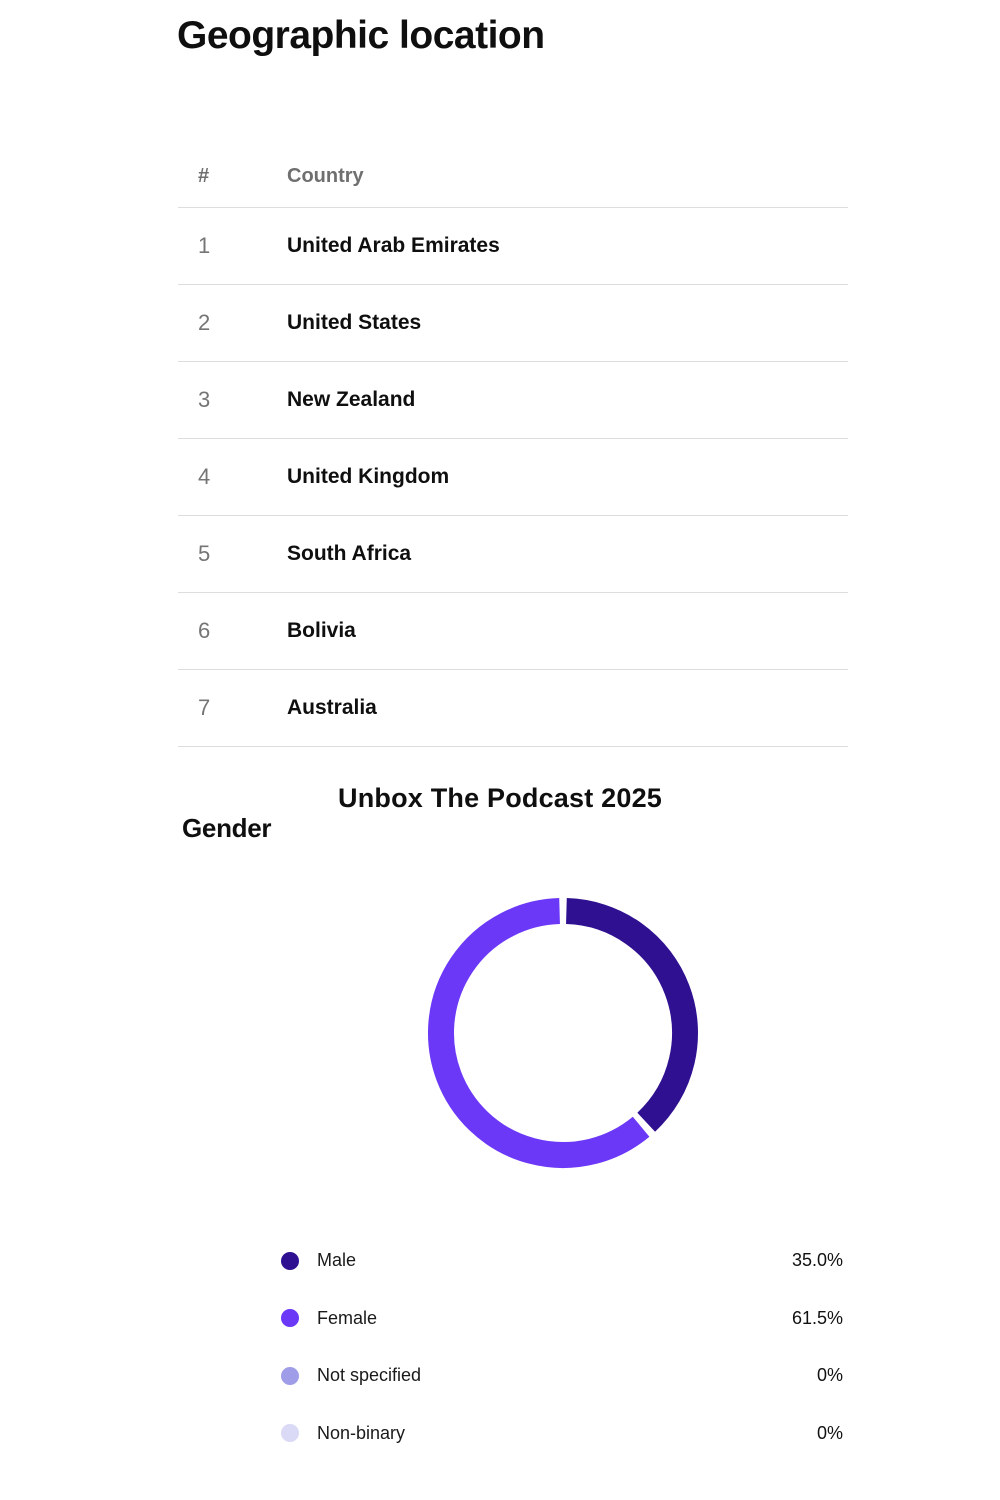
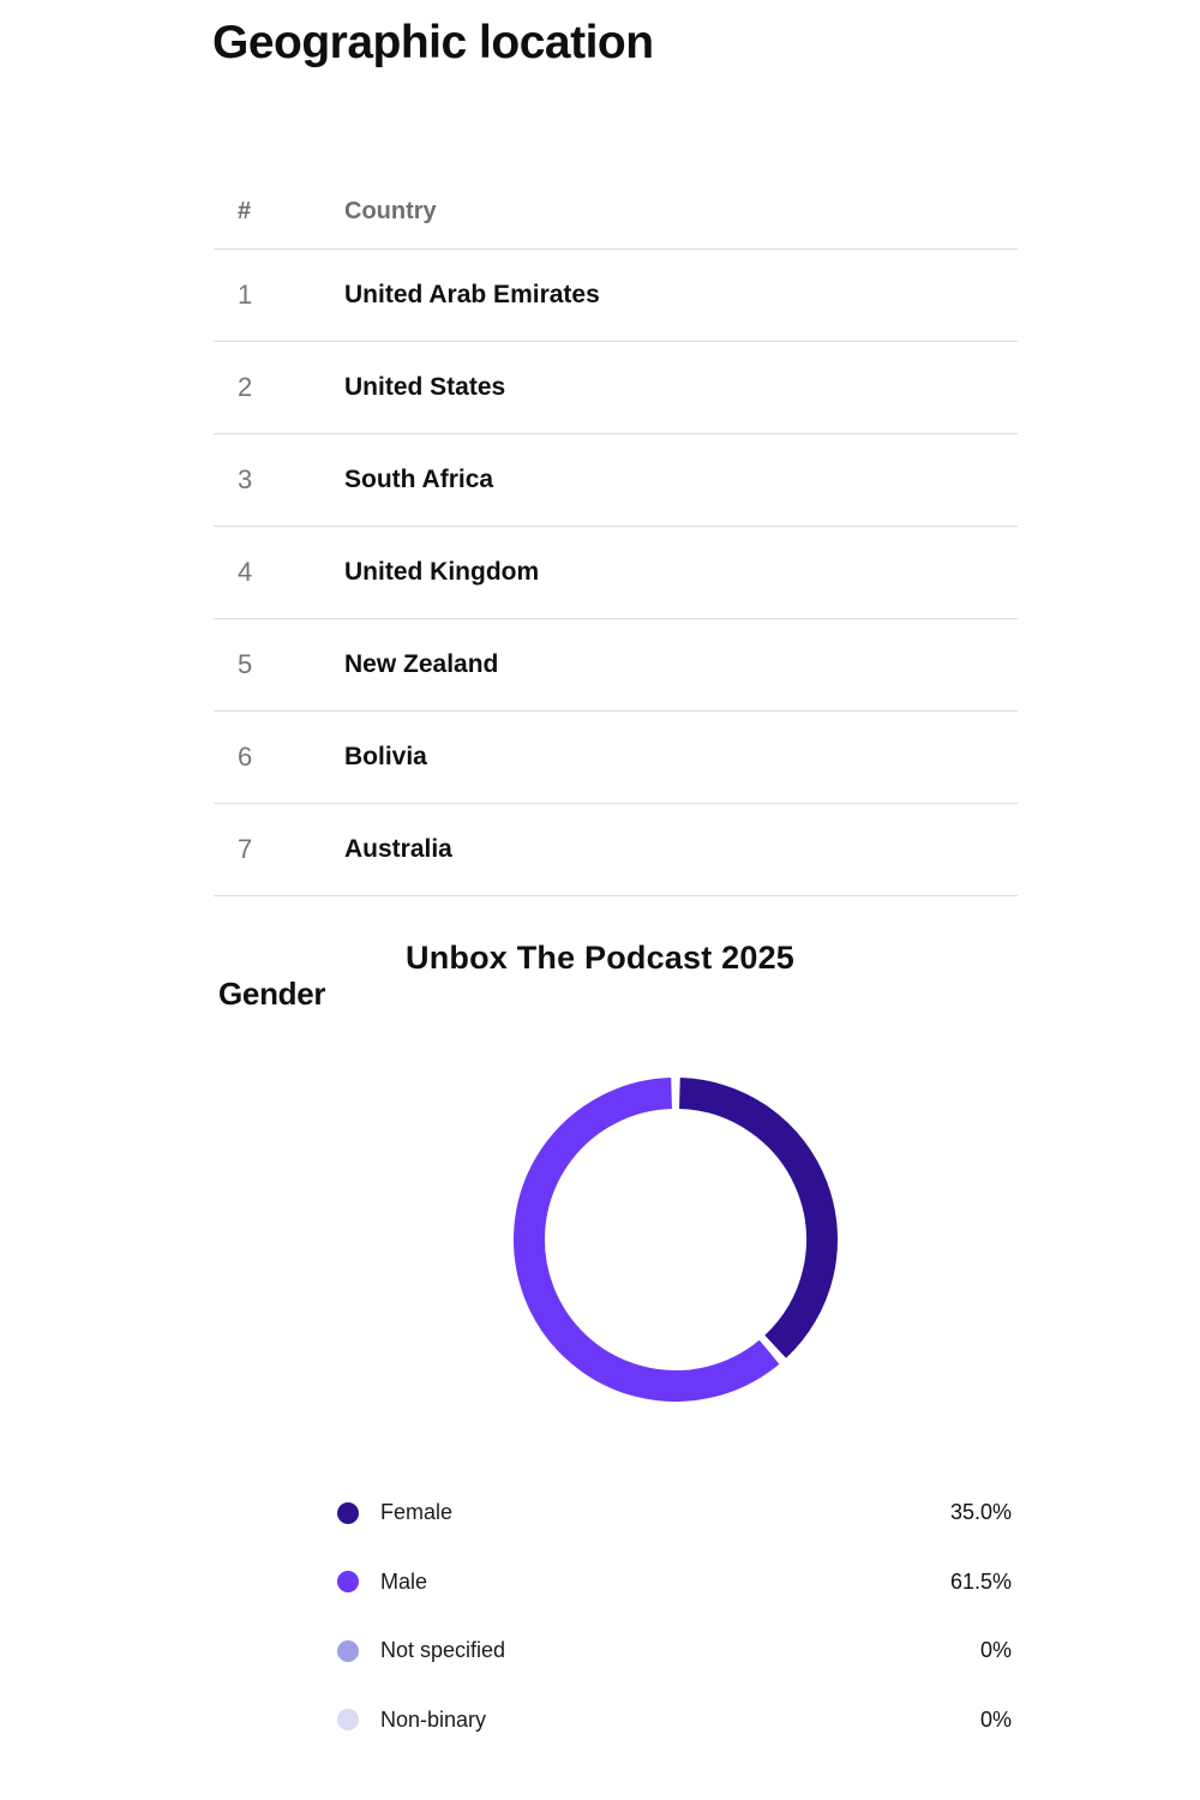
  Geographic location
  #
  Country
  1
  United Arab Emirates
  2
  United States
  3
- New Zealand
+ South Africa
  4
  United Kingdom
  5
- South Africa
+ New Zealand
  6
  Bolivia
  7
  Australia
  Unbox The Podcast 2025
  Gender
- Male
+ Female
  35.0%
- Female
+ Male
  61.5%
  Not specified
  0%
  Non-binary
  0%
